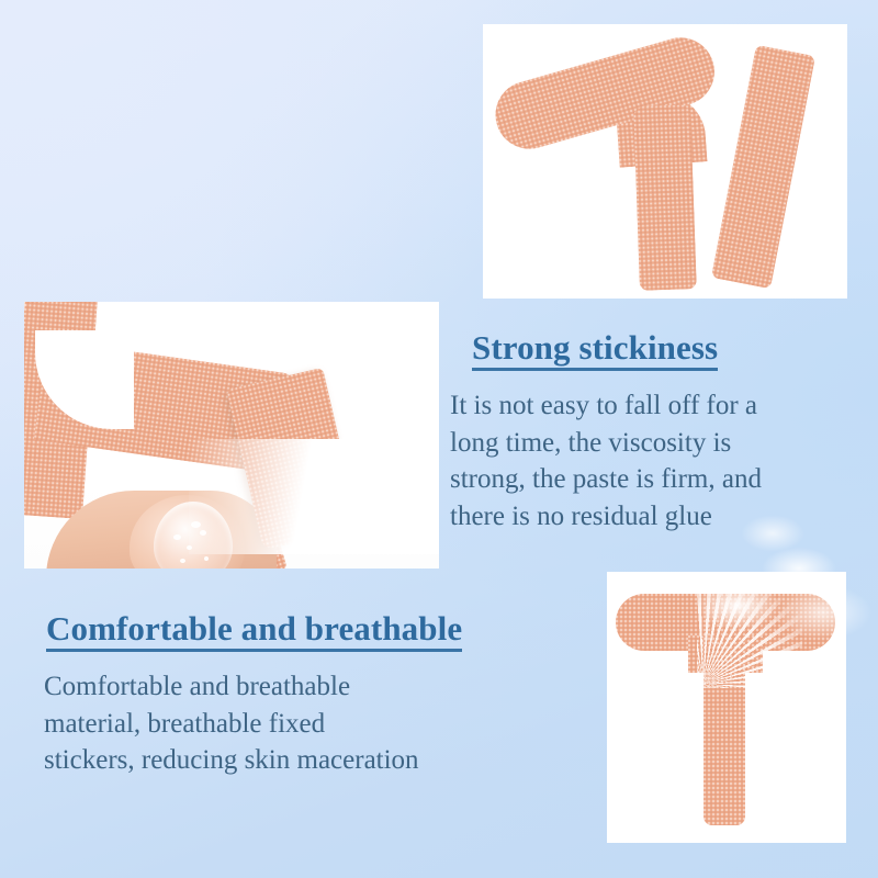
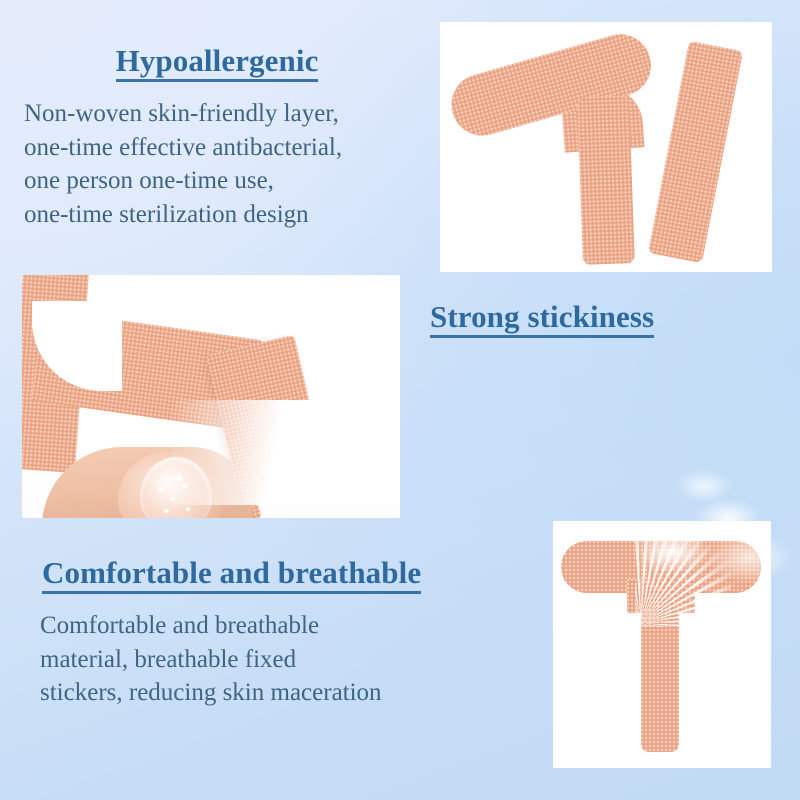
+ Hypoallergenic
+ Non-woven skin-friendly layer,
+ one-time effective antibacterial,
+ one person one-time use,
+ one-time sterilization design
  Strong stickiness
- It is not easy to fall off for a
- long time, the viscosity is
- strong, the paste is firm, and
- there is no residual glue
  Comfortable and breathable
  Comfortable and breathable
  material, breathable fixed
  stickers, reducing skin maceration
